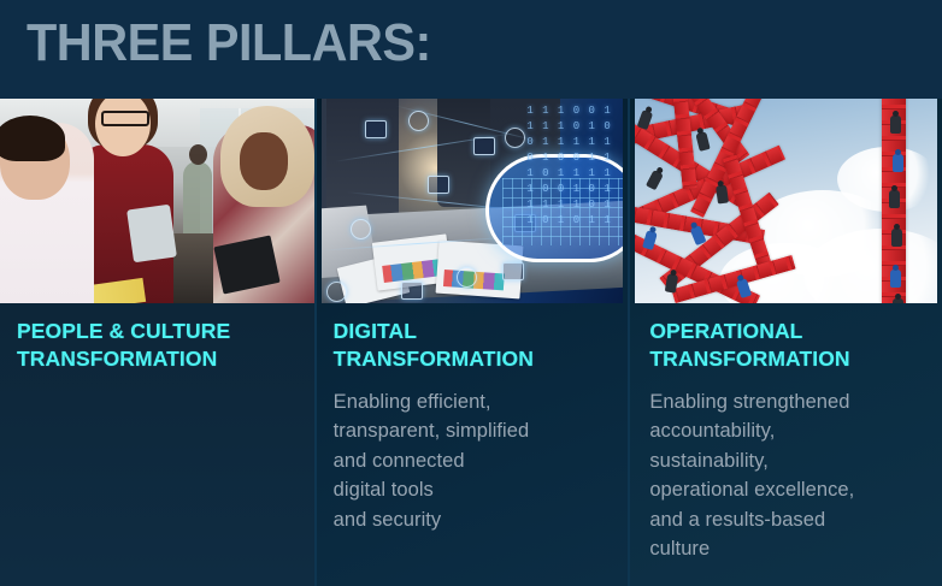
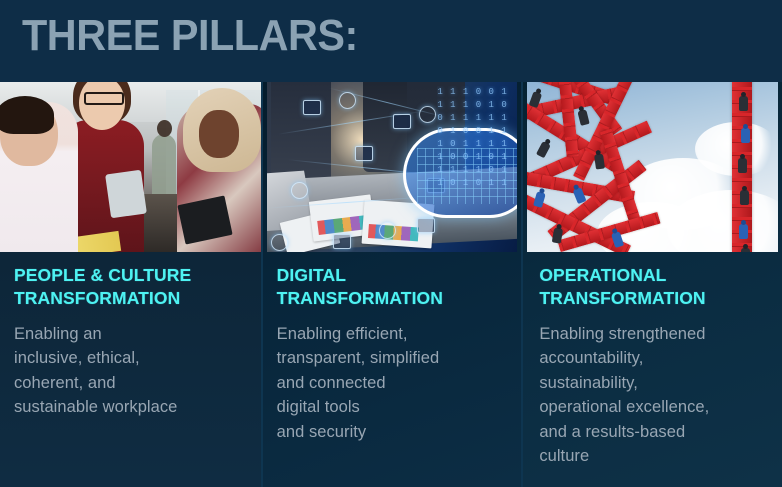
  THREE PILLARS:
  PEOPLE & CULTURE
  TRANSFORMATION
+ Enabling an
+ inclusive, ethical,
+ coherent, and
+ sustainable workplace
  1 1 1 0 0 1 1 1 1 0 1 0 0 1 1 1 1 1 0 1 0 0 1 1 1 0 1 1 1 1 1 0 0 1 0 1 1 1 1 1 0 1 1 0 1 0 1 1
  DIGITAL
  TRANSFORMATION
  Enabling efficient,
  transparent, simplified
  and connected
  digital tools
  and security
  OPERATIONAL
  TRANSFORMATION
  Enabling strengthened
  accountability,
  sustainability,
  operational excellence,
  and a results-based
  culture
